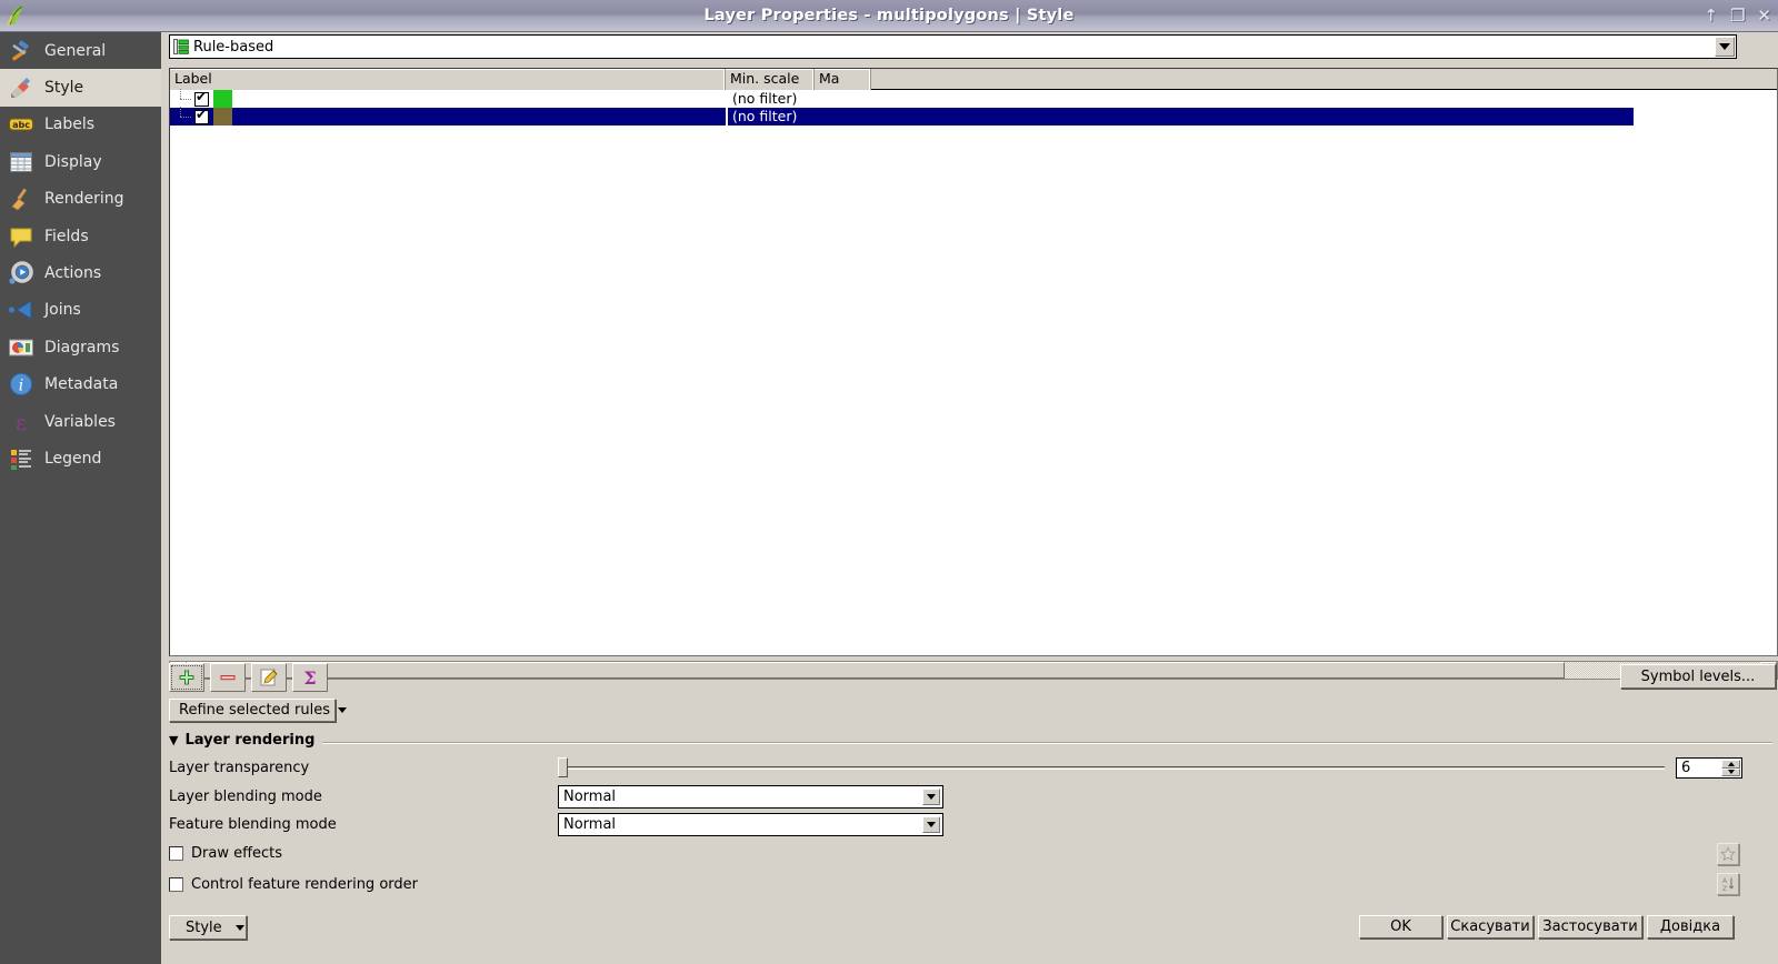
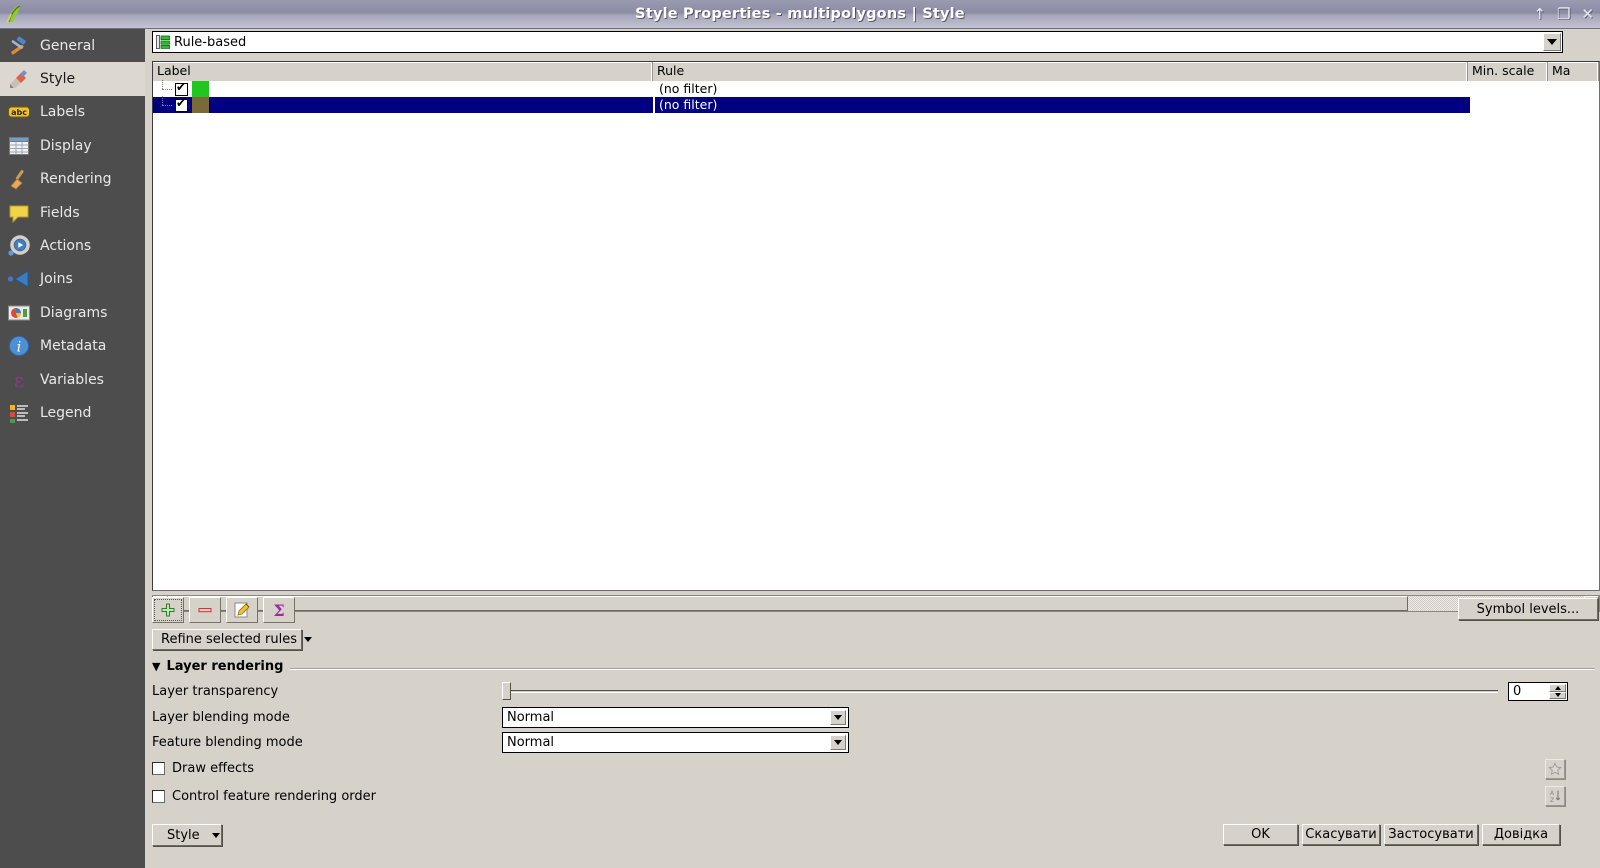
- Layer Properties - multipolygons | Style
+ Style Properties - multipolygons | Style
  ↑
  ❐
  ✕
  General
  Style
  abc
  Labels
  Display
  Rendering
  Fields
  Actions
  Joins
  Diagrams
  i
  Metadata
  ε
  Variables
  Legend
  Rule-based
  Label
+ Rule
  Min. scale
  Ma
  (no filter)
  (no filter)
  Σ
  Refine selected rules
  Symbol levels...
  ▼
  Layer rendering
  Layer transparency
- 6
+ 0
  Layer blending mode
  Normal
  Feature blending mode
  Normal
  Draw effects
  Control feature rendering order
  Style
  OK
  Скасувати
  Застосувати
  Довідка
